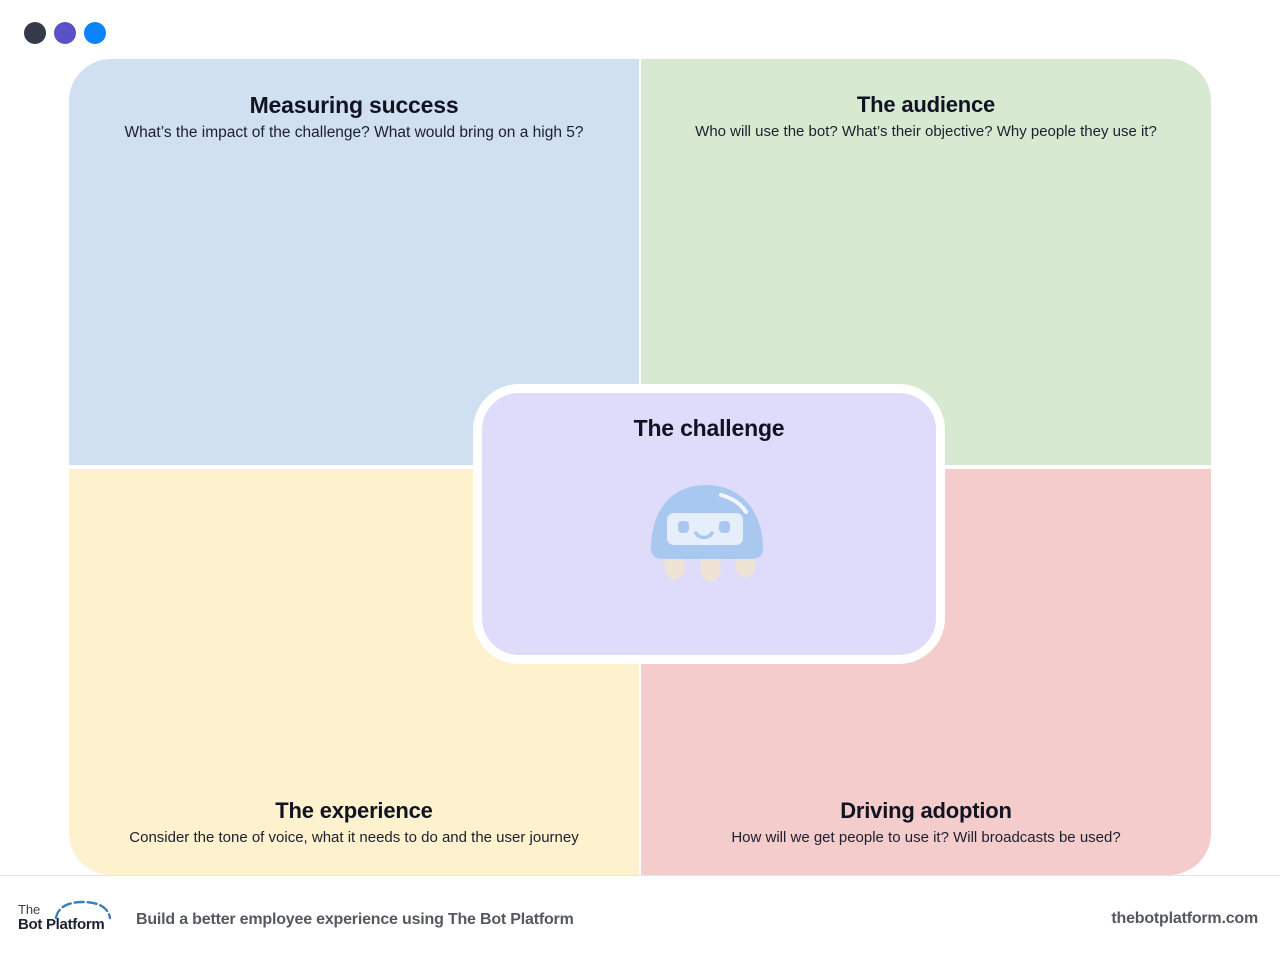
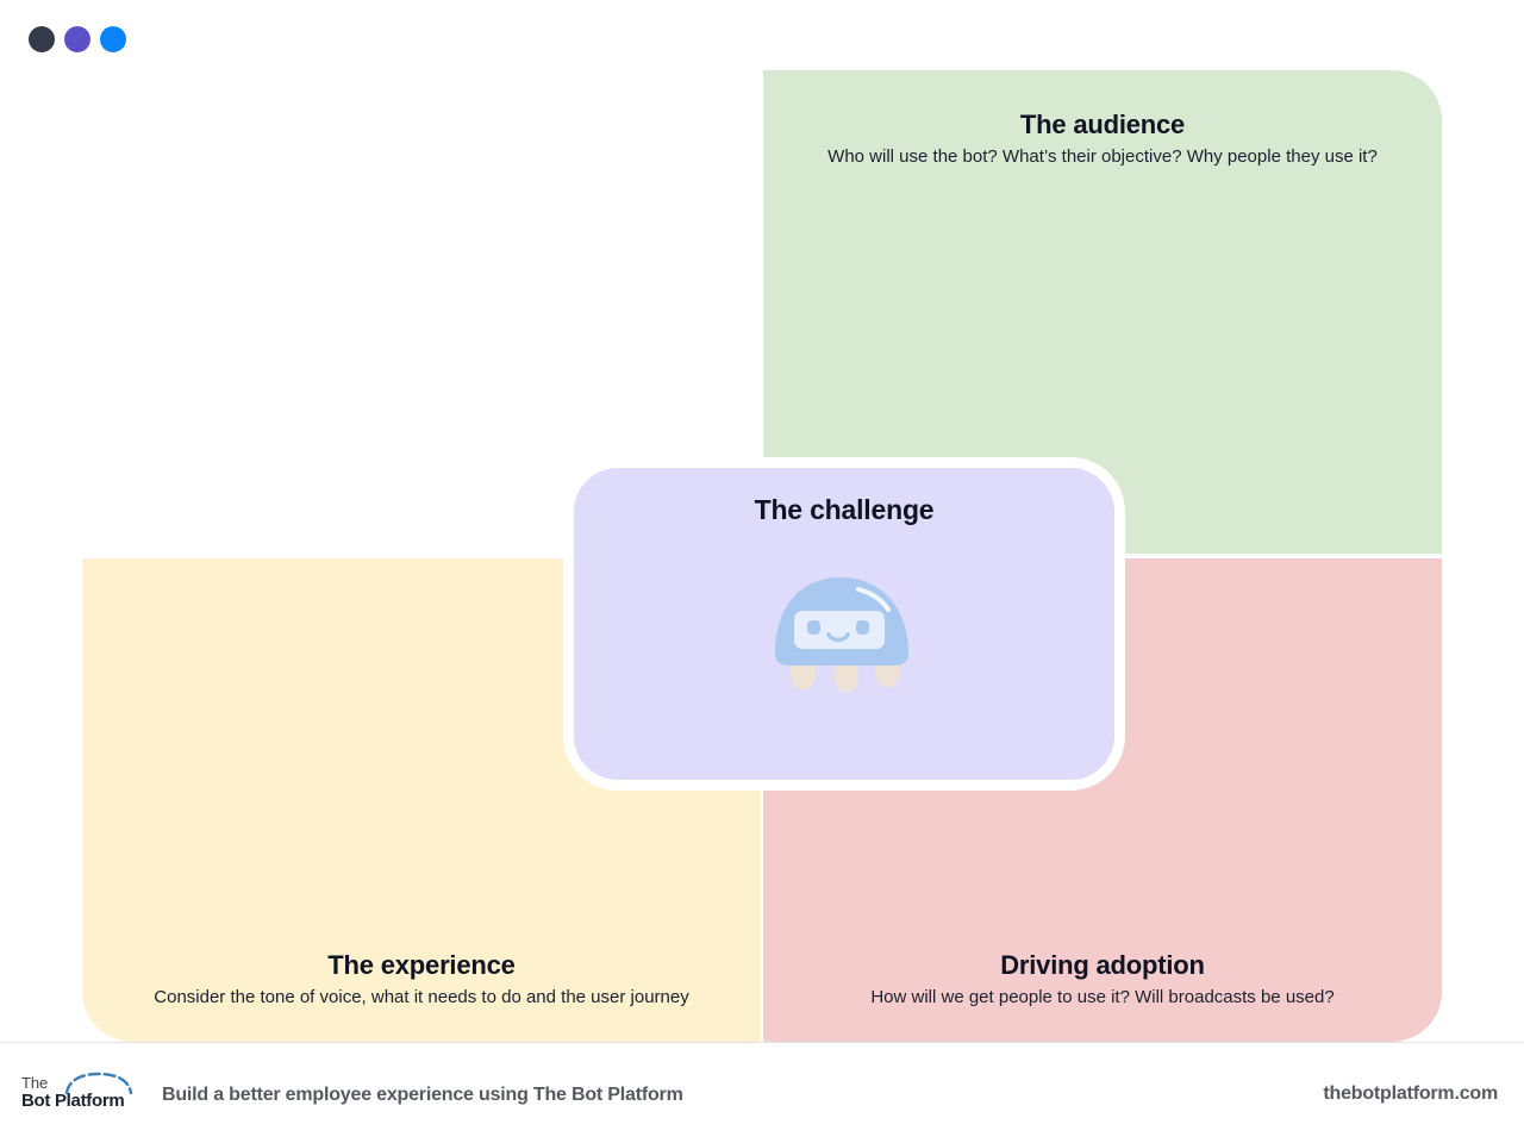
- Measuring success
- What’s the impact of the challenge? What would bring on a high 5?
  The audience
  Who will use the bot? What’s their objective? Why people they use it?
  The experience
  Consider the tone of voice, what it needs to do and the user journey
  Driving adoption
  How will we get people to use it? Will broadcasts be used?
  The challenge
  The
  Bot Platform
  Build a better employee experience using The Bot Platform
  thebotplatform.com
